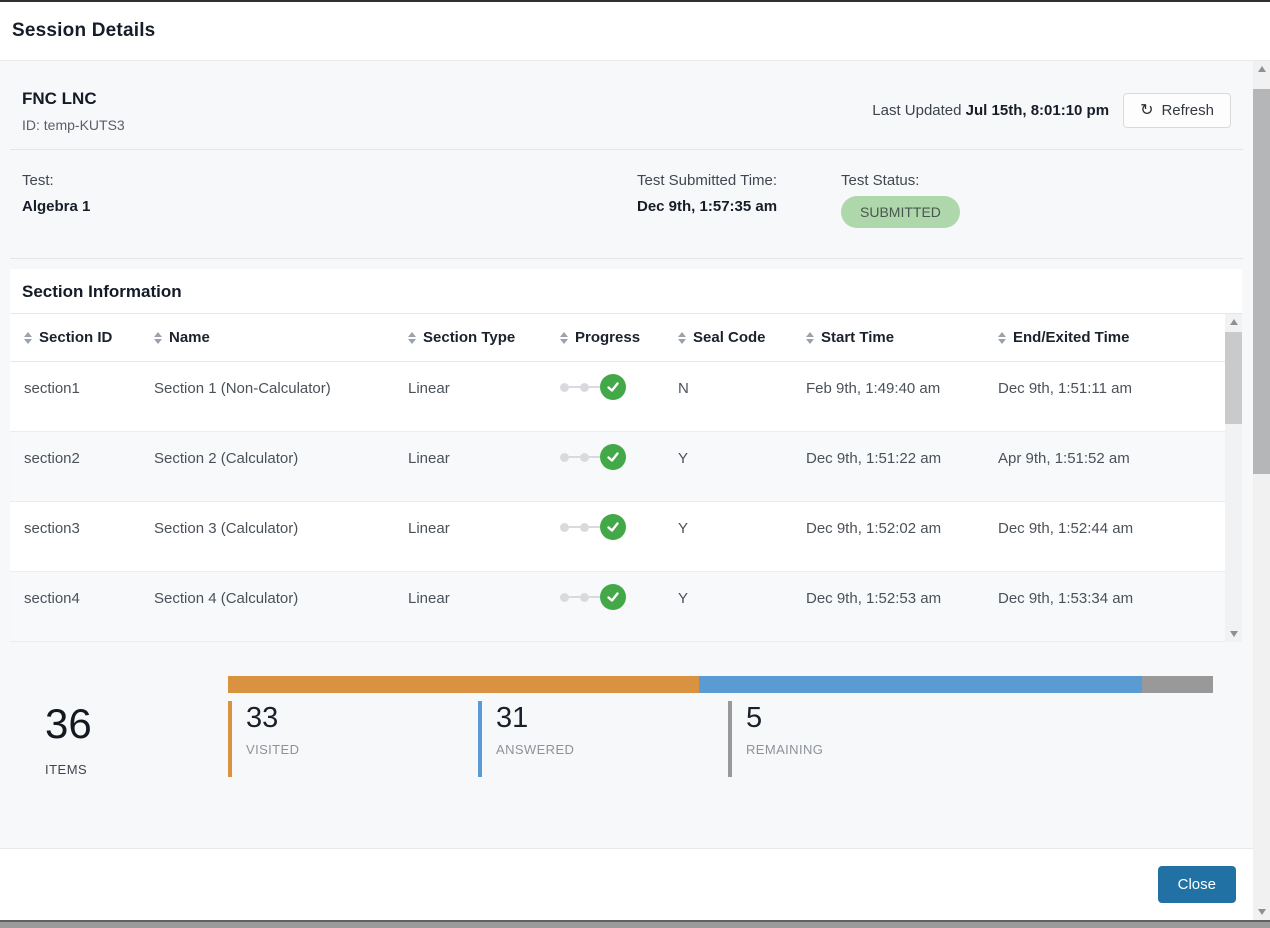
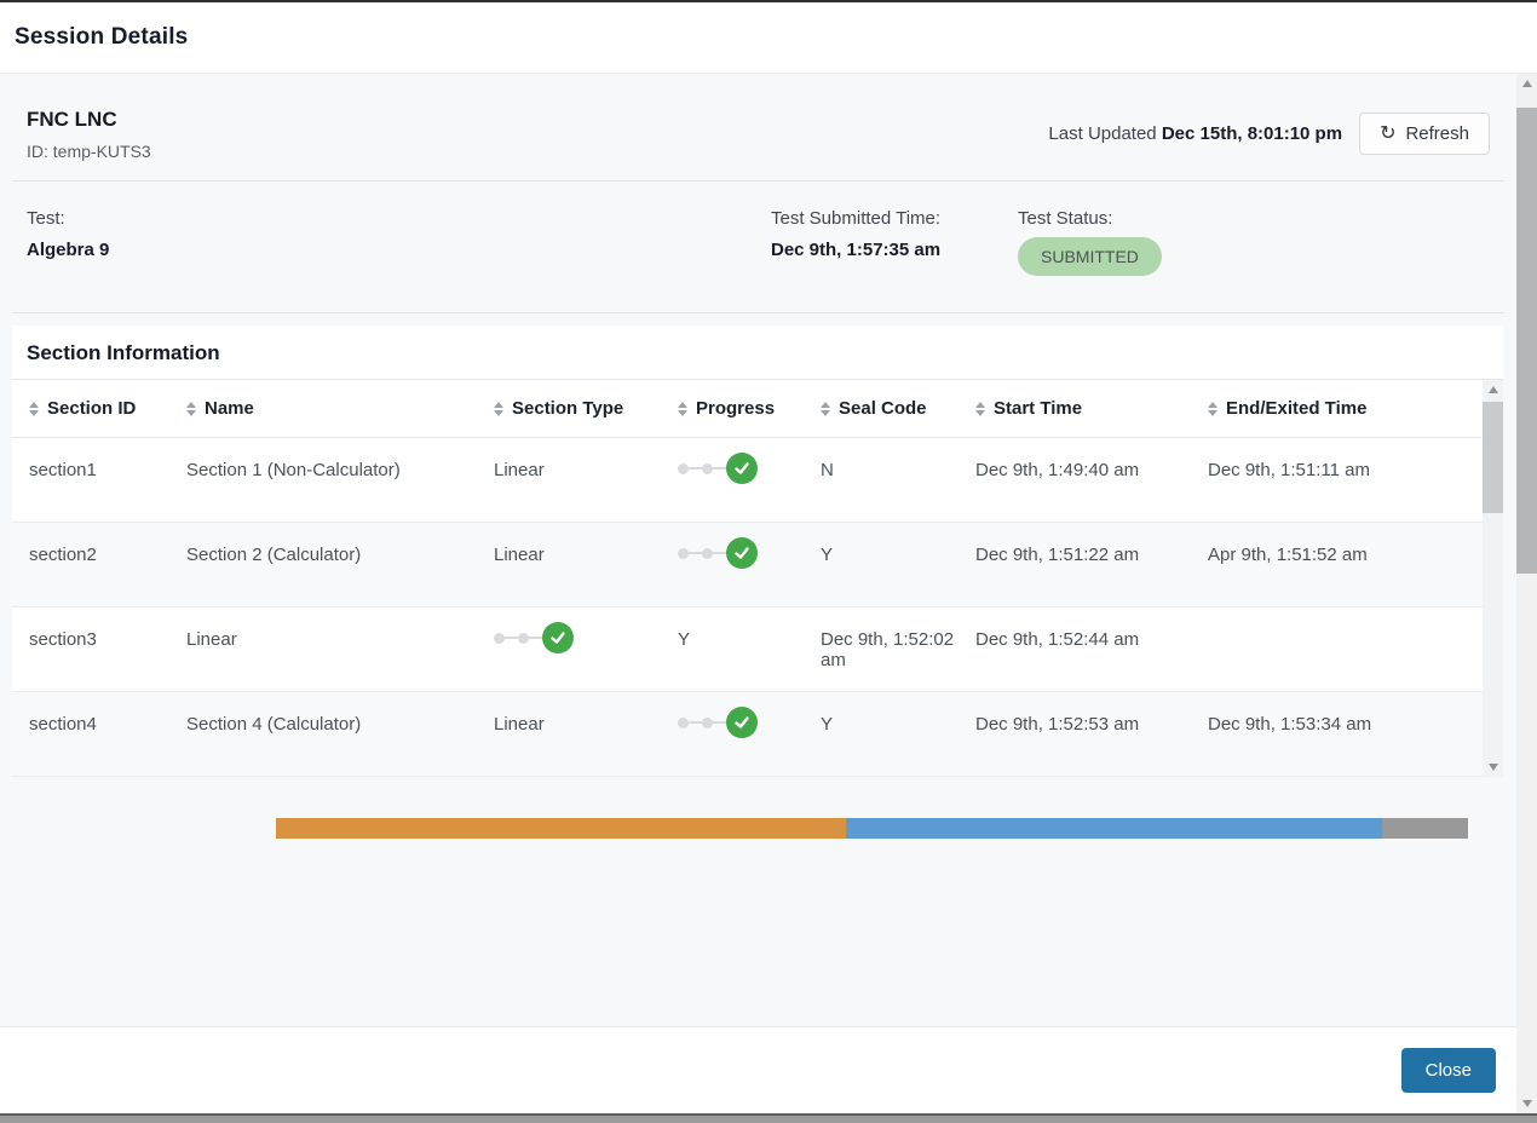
  Session Details
  FNC LNC
  ID: temp-KUTS3
- Last Updated Jul 15th, 8:01:10 pm
+ Last Updated Dec 15th, 8:01:10 pm
  ↻
  Refresh
  Test:
- Algebra 1
+ Algebra 9
  Test Submitted Time:
  Dec 9th, 1:57:35 am
  Test Status:
  SUBMITTED
  Section Information
  Section ID
  Name
  Section Type
  Progress
  Seal Code
  Start Time
  End/Exited Time
  section1
  Section 1 (Non-Calculator)
  Linear
  N
- Feb 9th, 1:49:40 am
+ Dec 9th, 1:49:40 am
  Dec 9th, 1:51:11 am
  section2
  Section 2 (Calculator)
  Linear
  Y
  Dec 9th, 1:51:22 am
  Apr 9th, 1:51:52 am
  section3
- Section 3 (Calculator)
  Linear
  Y
  Dec 9th, 1:52:02 am
  Dec 9th, 1:52:44 am
  section4
  Section 4 (Calculator)
  Linear
  Y
  Dec 9th, 1:52:53 am
  Dec 9th, 1:53:34 am
- 36
- ITEMS
- 33
- VISITED
- 31
- ANSWERED
- 5
- REMAINING
  Close
